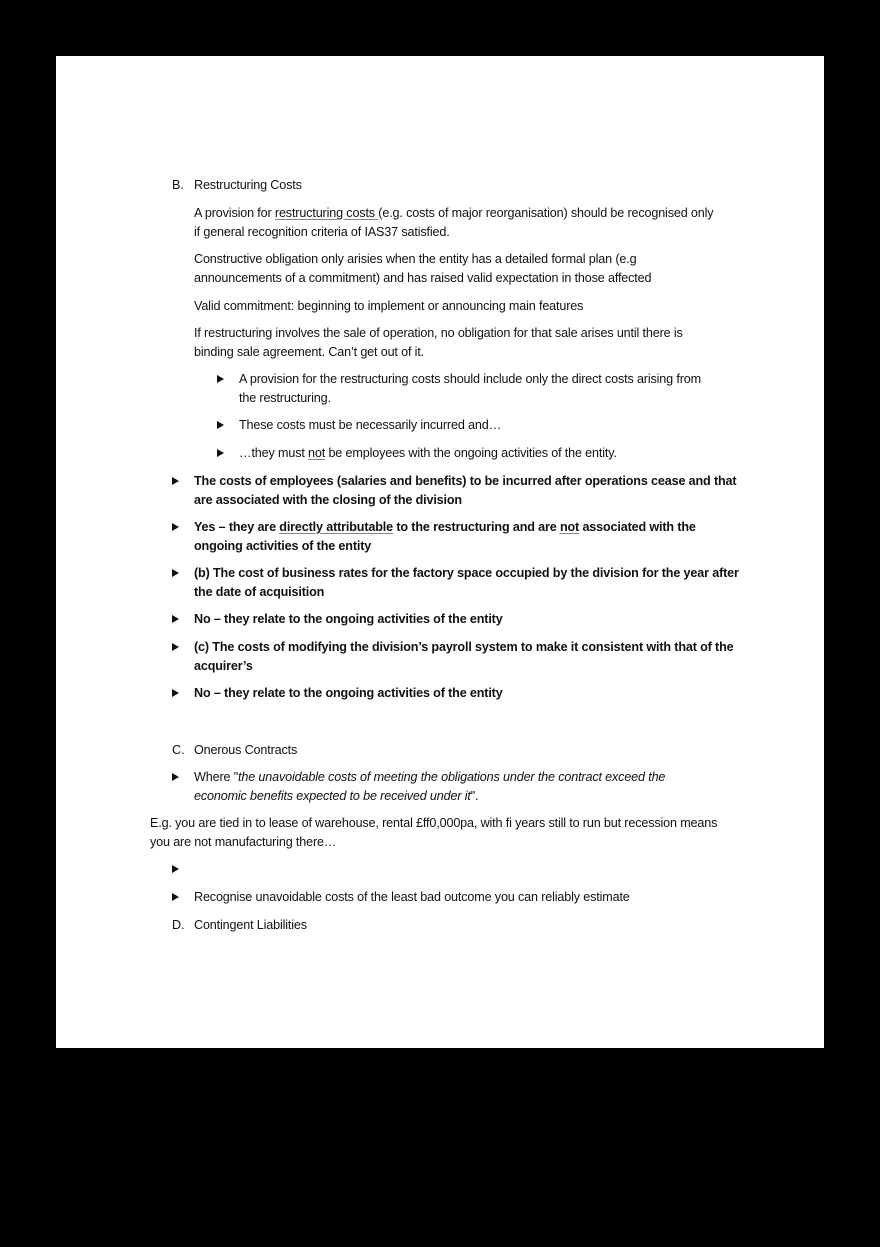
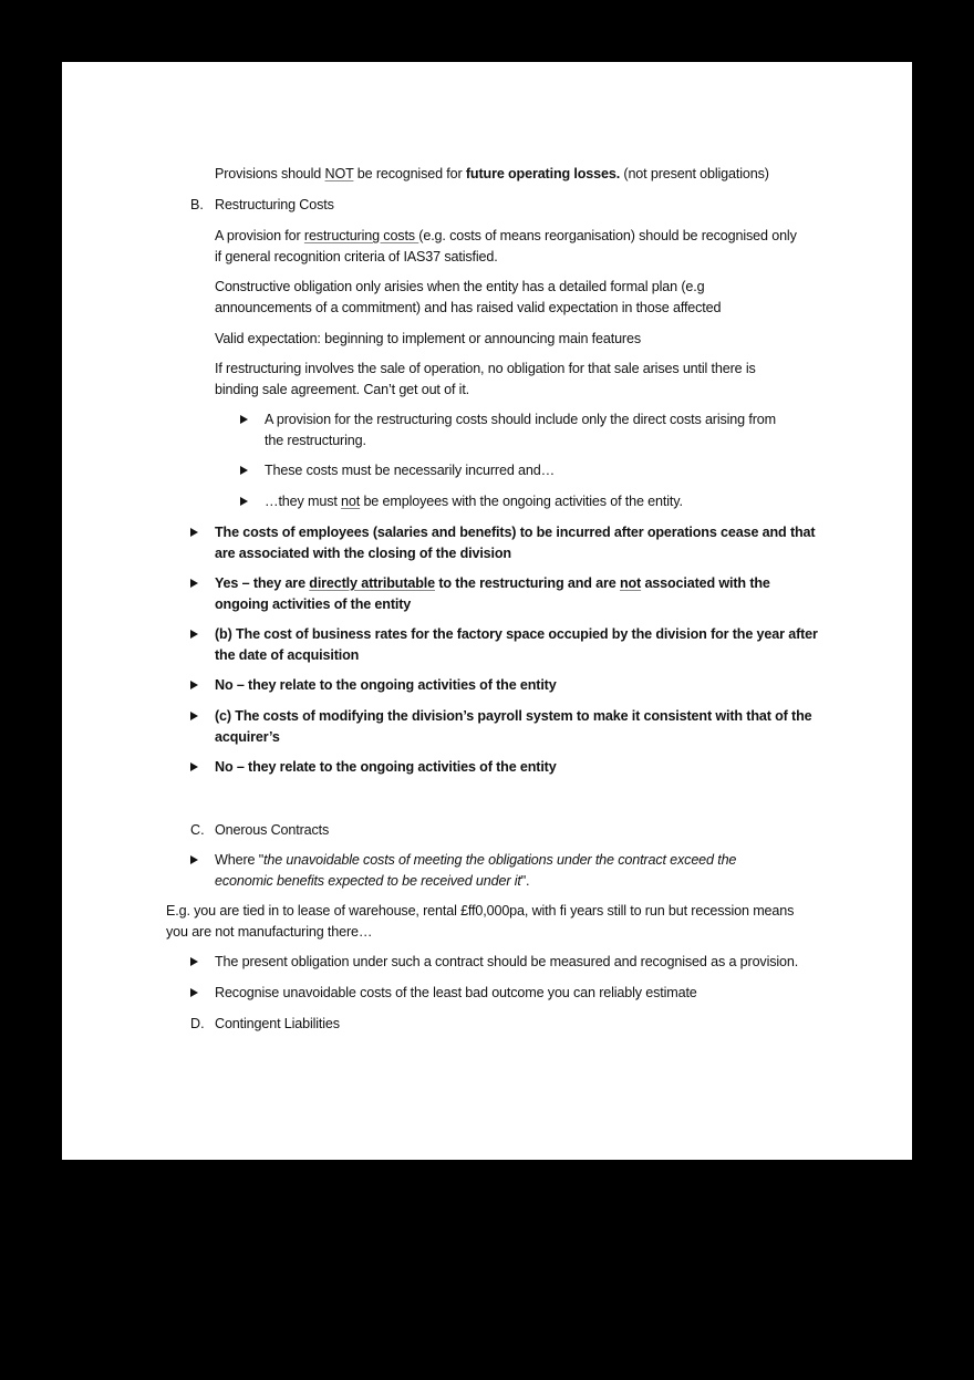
+ Provisions should NOT be recognised for future operating losses. (not present obligations)
  B.
  Restructuring Costs
- A provision for restructuring costs (e.g. costs of major reorganisation) should be recognised only
+ A provision for restructuring costs (e.g. costs of means reorganisation) should be recognised only
  if general recognition criteria of IAS37 satisfied.
  Constructive obligation only arisies when the entity has a detailed formal plan (e.g
  announcements of a commitment) and has raised valid expectation in those affected
- Valid commitment: beginning to implement or announcing main features
+ Valid expectation: beginning to implement or announcing main features
  If restructuring involves the sale of operation, no obligation for that sale arises until there is
  binding sale agreement. Can’t get out of it.
  A provision for the restructuring costs should include only the direct costs arising from
  the restructuring.
  These costs must be necessarily incurred and…
  …they must not be employees with the ongoing activities of the entity.
  The costs of employees (salaries and benefits) to be incurred after operations cease and that
  are associated with the closing of the division
  Yes – they are directly attributable to the restructuring and are not associated with the
  ongoing activities of the entity
  (b) The cost of business rates for the factory space occupied by the division for the year after
  the date of acquisition
  No – they relate to the ongoing activities of the entity
  (c) The costs of modifying the division’s payroll system to make it consistent with that of the
  acquirer’s
  No – they relate to the ongoing activities of the entity
  C.
  Onerous Contracts
  Where "the unavoidable costs of meeting the obligations under the contract exceed the
  economic benefits expected to be received under it".
  E.g. you are tied in to lease of warehouse, rental £ff0,000pa, with fi years still to run but recession means
  you are not manufacturing there…
+ The present obligation under such a contract should be measured and recognised as a provision.
  Recognise unavoidable costs of the least bad outcome you can reliably estimate
  D.
  Contingent Liabilities
